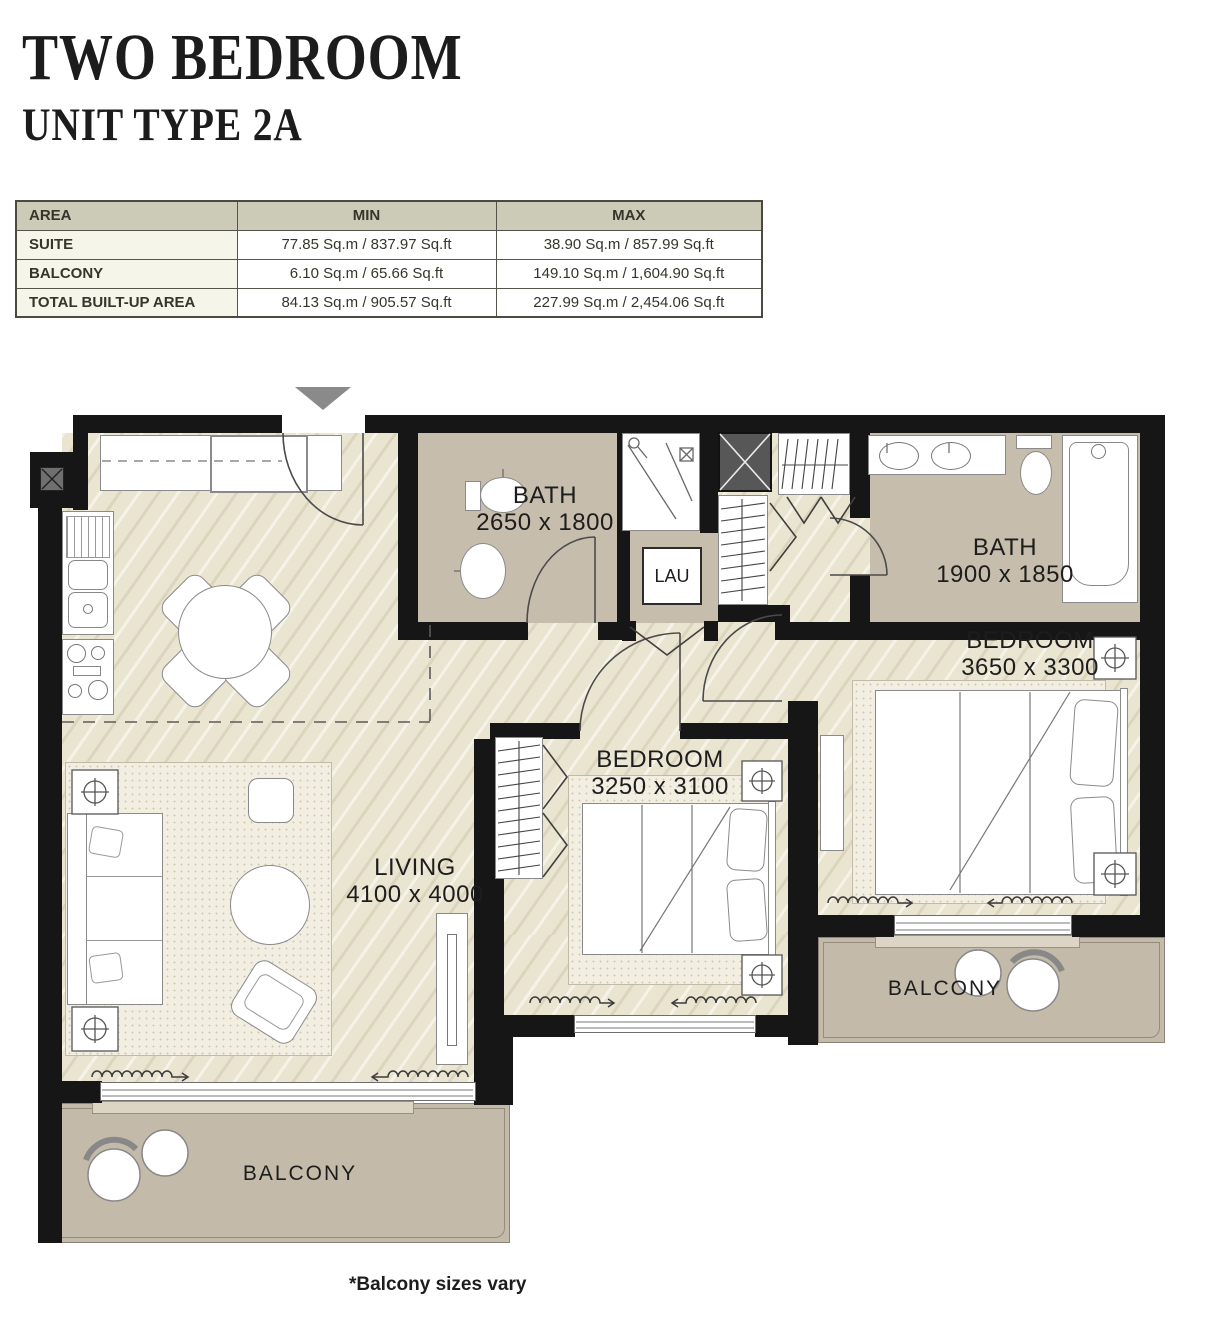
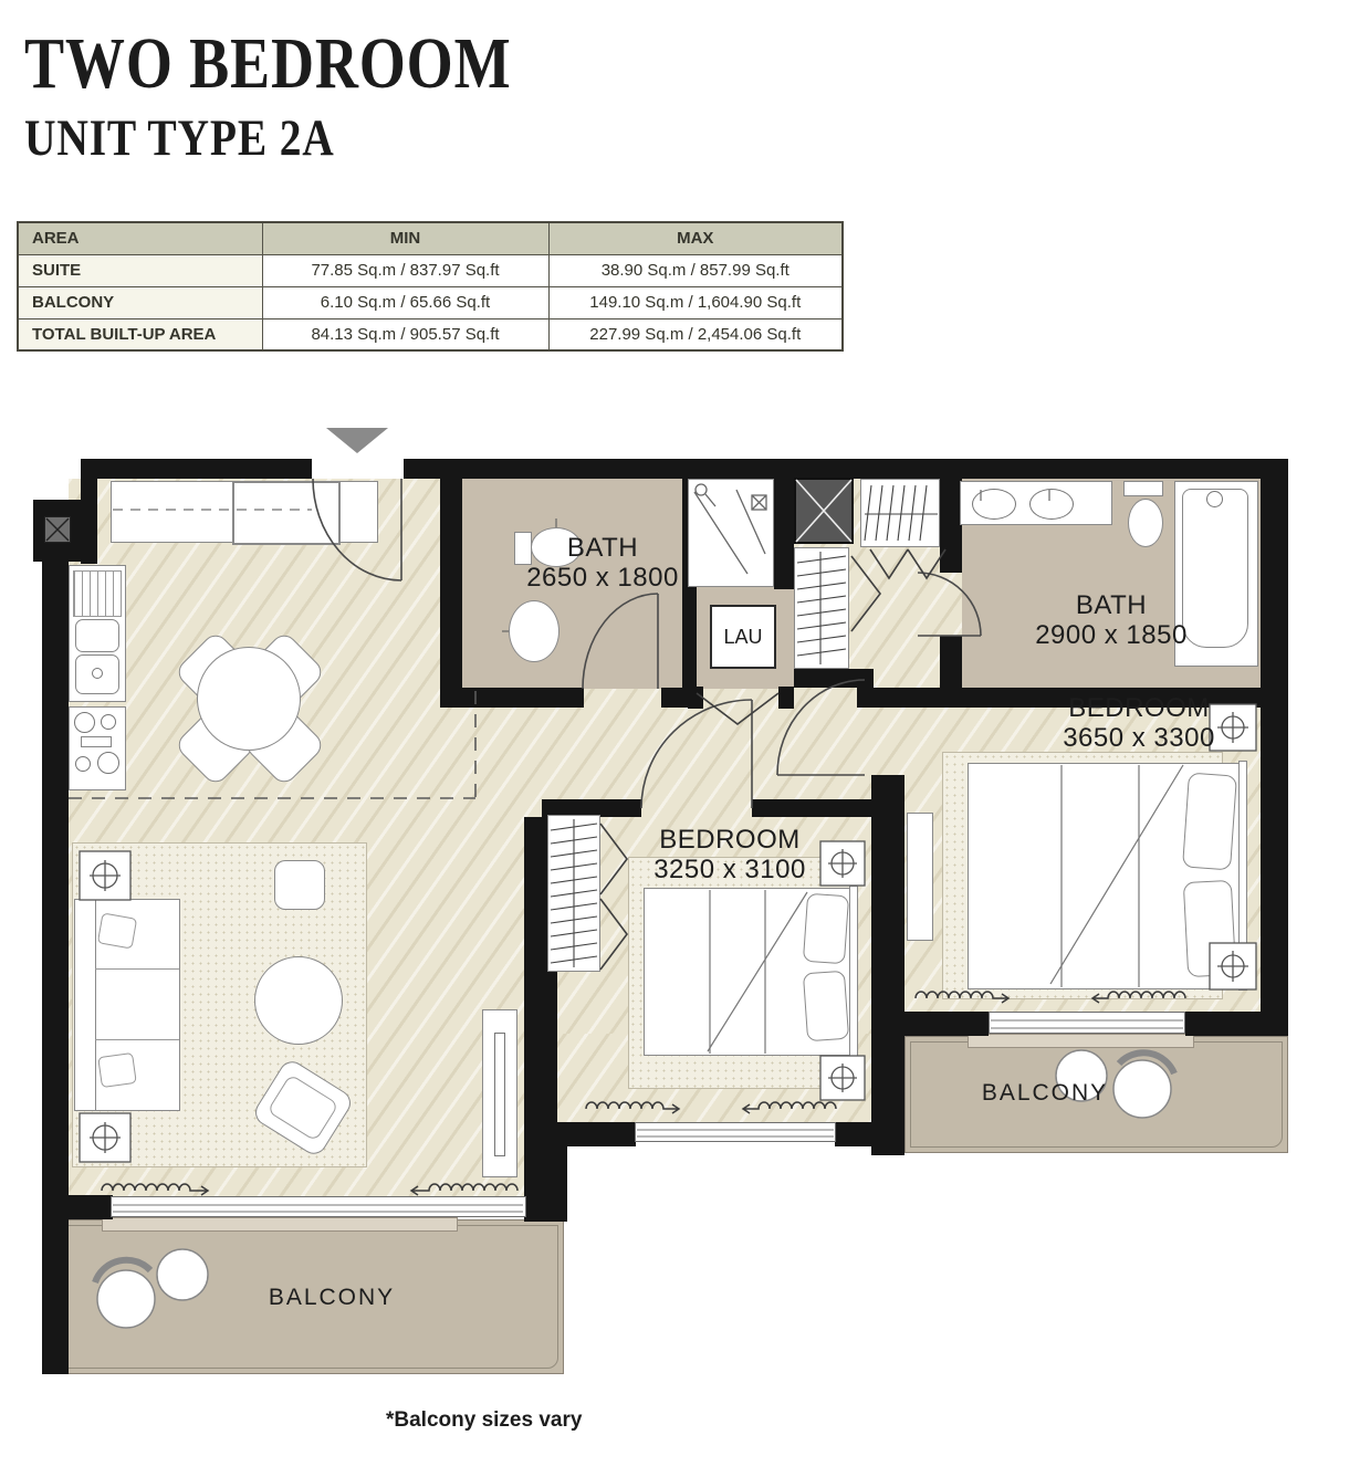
  TWO BEDROOM
  UNIT TYPE 2A
  AREA	MIN	MAX
  SUITE	77.85 Sq.m / 837.97 Sq.ft	38.90 Sq.m / 857.99 Sq.ft
  BALCONY	6.10 Sq.m / 65.66 Sq.ft	149.10 Sq.m / 1,604.90 Sq.ft
  TOTAL BUILT-UP AREA	84.13 Sq.m / 905.57 Sq.ft	227.99 Sq.m / 2,454.06 Sq.ft
  LAU
  BATH
  2650 x 1800
  BATH
- 1900 x 1850
+ 2900 x 1850
  BEDROOM
  3650 x 3300
  BEDROOM
  3250 x 3100
- LIVING
- 4100 x 4000
  BALCONY
  BALCONY
  *Balcony sizes vary
